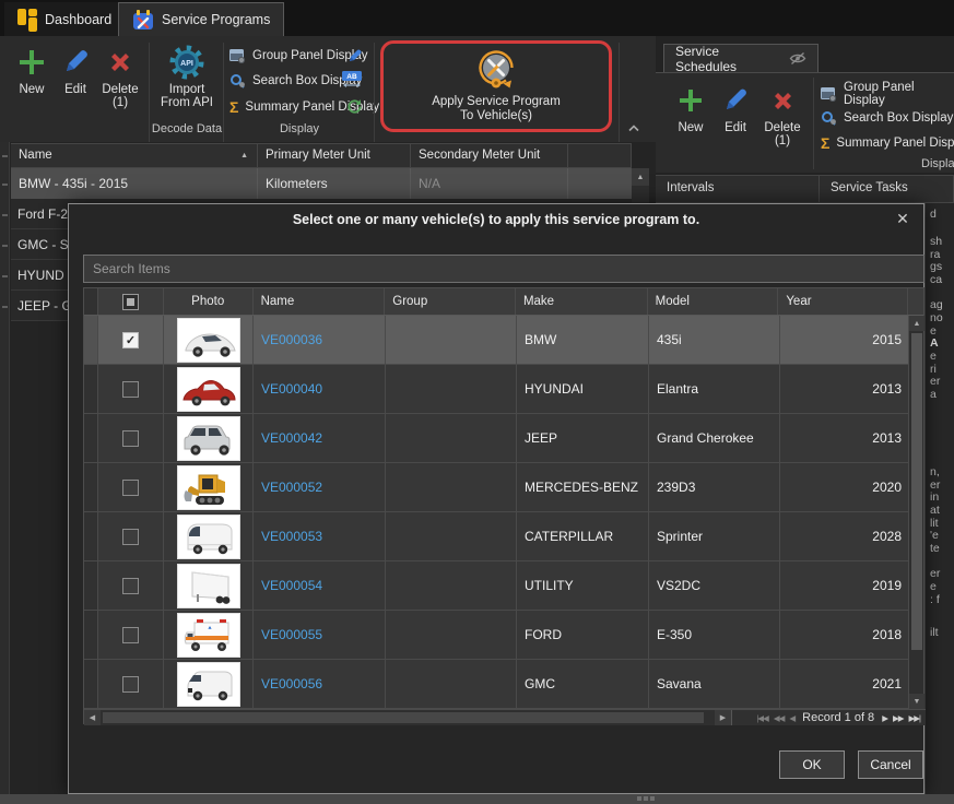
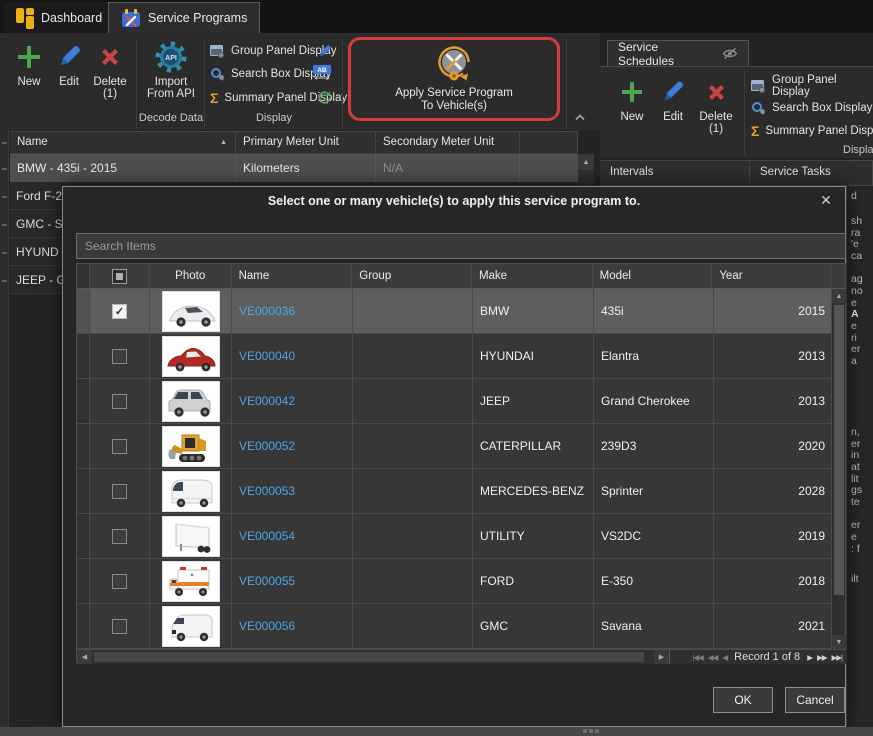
  Dashboard
  Service Programs
  New
  Edit
  Delete
  (1)
  Import
  From API
  Decode Data
  Group Panel Dispay
  Search Box Disp
  Σ
  Summary Panel Dslay
  Display
  Apply Service Program
  To Vehicle(s)
  Service Schedules
  New
  Edit
  Delete
  (1)
  Group Panel Display
  Search Box Display
  Σ
  Summary Panel Disp
  Displa
  Intervals
  Service Tasks
  Name
  Primary Meter Unit
  Secondary Meter Unit
  BMW - 435i - 2015
  Kilometers
  N/A
  Ford F-2
  GMC - S
  HYUND
  JEEP -
  d
  sh
  ra
- gs
+ 'e
  ca
  ag
  no
  e
  A
  e
  ri
  er
  a
  n,
  er
  in
  at
  lit
- 'e
+ gs
  te
  er
  e
  : f
  ilt
  Select one or many vehicle(s) to apply this service program to.
  ✕
  Search Items
  Photo
  Name
  Group
  Make
  Model
  Year
  ✓
  VE000036
  BMW
  435i
  2015
  VE000040
  HYUNDAI
  Elantra
  2013
  VE000042
  JEEP
  Grand Cherokee
  2013
  VE000052
- MERCEDES-BENZ
+ CATERPILLAR
  239D3
  2020
  VE000053
- CATERPILLAR
+ MERCEDES-BENZ
  Sprinter
  2028
  VE000054
  UTILITY
  VS2DC
  2019
  VE000055
  FORD
  E-350
  2018
  VE000056
  GMC
  Savana
  2021
  |◀◀
  ◀◀
  ◀
  Record 1 of 8
  ▶
  ▶▶
  ▶▶|
  OK
  Cancel
